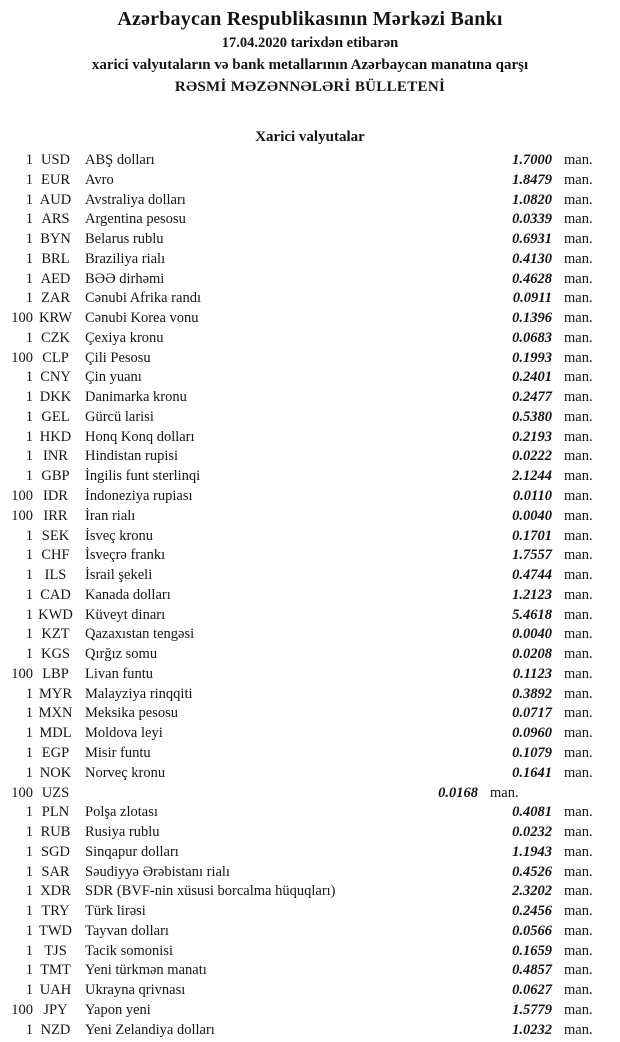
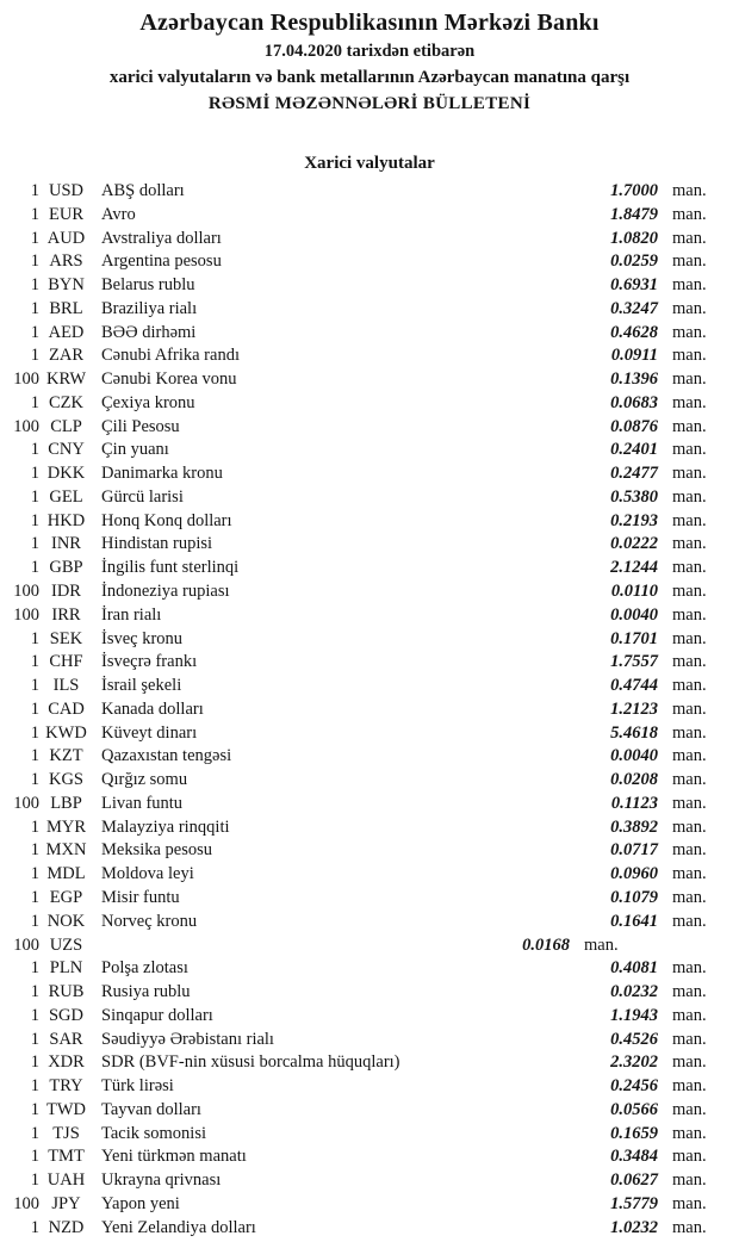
  Azərbaycan Respublikasının Mərkəzi Bankı
  17.04.2020 tarixdən etibarən
  xarici valyutaların və bank metallarının Azərbaycan manatına qarşı
  RƏSMİ MƏZƏNNƏLƏRİ BÜLLETENİ
  Xarici valyutalar
  1
  USD
  ABŞ dolları
  1.7000
  man.
  1
  EUR
  Avro
  1.8479
  man.
  1
  AUD
  Avstraliya dolları
  1.0820
  man.
  1
  ARS
  Argentina pesosu
- 0.0339
+ 0.0259
  man.
  1
  BYN
  Belarus rublu
  0.6931
  man.
  1
  BRL
  Braziliya rialı
- 0.4130
+ 0.3247
  man.
  1
  AED
  BƏƏ dirhəmi
  0.4628
  man.
  1
  ZAR
  Cənubi Afrika randı
  0.0911
  man.
  100
  KRW
  Cənubi Korea vonu
  0.1396
  man.
  1
  CZK
  Çexiya kronu
  0.0683
  man.
  100
  CLP
  Çili Pesosu
- 0.1993
+ 0.0876
  man.
  1
  CNY
  Çin yuanı
  0.2401
  man.
  1
  DKK
  Danimarka kronu
  0.2477
  man.
  1
  GEL
  Gürcü larisi
  0.5380
  man.
  1
  HKD
  Honq Konq dolları
  0.2193
  man.
  1
  INR
  Hindistan rupisi
  0.0222
  man.
  1
  GBP
  İngilis funt sterlinqi
  2.1244
  man.
  100
  IDR
  İndoneziya rupiası
  0.0110
  man.
  100
  IRR
  İran rialı
  0.0040
  man.
  1
  SEK
  İsveç kronu
  0.1701
  man.
  1
  CHF
  İsveçrə frankı
  1.7557
  man.
  1
  ILS
  İsrail şekeli
  0.4744
  man.
  1
  CAD
  Kanada dolları
  1.2123
  man.
  1
  KWD
  Küveyt dinarı
  5.4618
  man.
  1
  KZT
  Qazaxıstan tengəsi
  0.0040
  man.
  1
  KGS
  Qırğız somu
  0.0208
  man.
  100
  LBP
  Livan funtu
  0.1123
  man.
  1
  MYR
  Malayziya rinqqiti
  0.3892
  man.
  1
  MXN
  Meksika pesosu
  0.0717
  man.
  1
  MDL
  Moldova leyi
  0.0960
  man.
  1
  EGP
  Misir funtu
  0.1079
  man.
  1
  NOK
  Norveç kronu
  0.1641
  man.
  100
  UZS
  0.0168
  man.
  1
  PLN
  Polşa zlotası
  0.4081
  man.
  1
  RUB
  Rusiya rublu
  0.0232
  man.
  1
  SGD
  Sinqapur dolları
  1.1943
  man.
  1
  SAR
  Səudiyyə Ərəbistanı rialı
  0.4526
  man.
  1
  XDR
  SDR (BVF-nin xüsusi borcalma hüquqları)
  2.3202
  man.
  1
  TRY
  Türk lirəsi
  0.2456
  man.
  1
  TWD
  Tayvan dolları
  0.0566
  man.
  1
  TJS
  Tacik somonisi
  0.1659
  man.
  1
  TMT
  Yeni türkmən manatı
- 0.4857
+ 0.3484
  man.
  1
  UAH
  Ukrayna qrivnası
  0.0627
  man.
  100
  JPY
  Yapon yeni
  1.5779
  man.
  1
  NZD
  Yeni Zelandiya dolları
  1.0232
  man.
